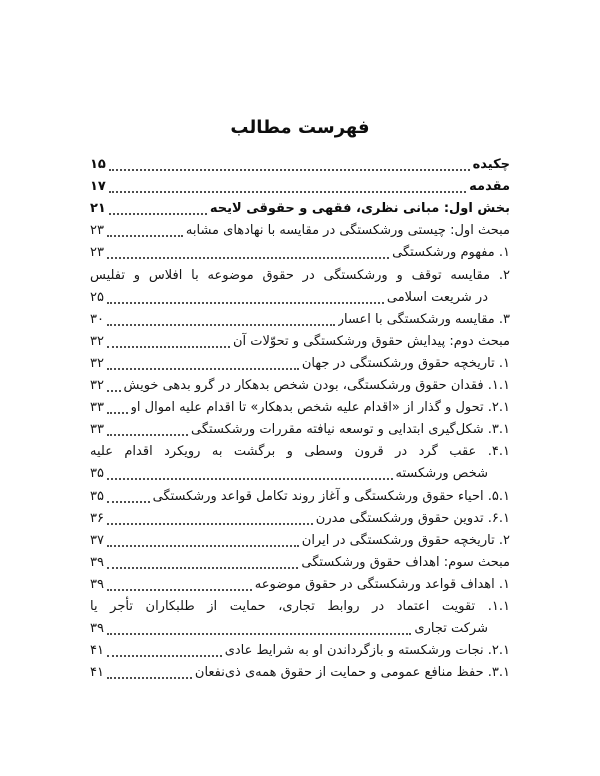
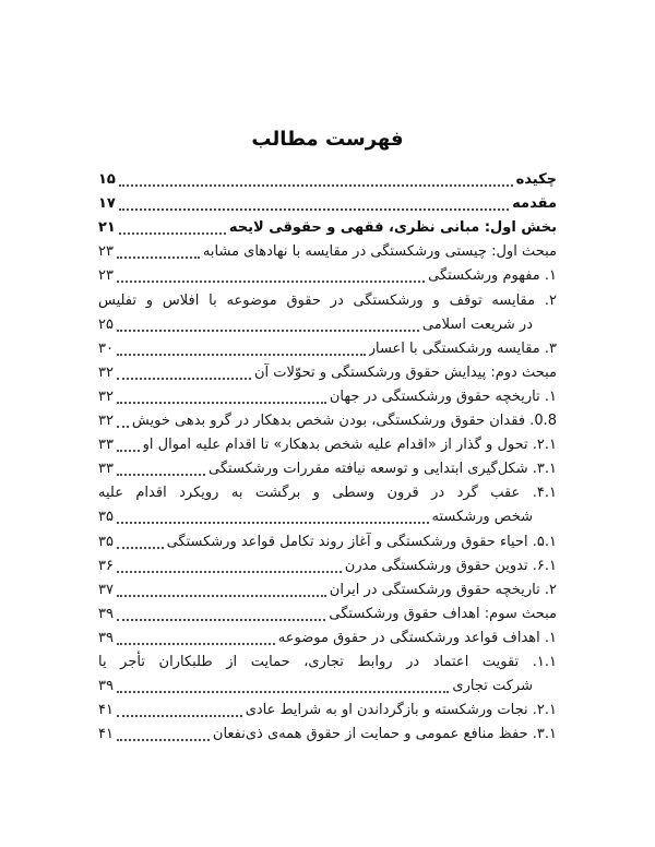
  فهرست مطالب
  چکیده
  ۱۵
  مقدمه
  ۱۷
  بخش اول: مبانی نظری، فقهی و حقوقی لایحه
  ۲۱
  مبحث اول: چیستی ورشکستگی در مقایسه با نهادهای مشابه
  ۲۳
  ۱. مفهوم ورشکستگی
  ۲۳
  ۲. مقایسه توقف و ورشکستگی در حقوق موضوعه با افلاس و تفلیس
  در شریعت اسلامی
  ۲۵
  ۳. مقایسه ورشکستگی با اعسار
  ۳۰
  مبحث دوم: پیدایش حقوق ورشکستگی و تحوّلات آن
  ۳۲
  ۱. تاریخچه حقوق ورشکستگی در جهان
  ۳۲
- ۱.۱. فقدان حقوق ورشکستگی، بودن شخص بدهکار در گرو بدهی خویش
+ 0.8. فقدان حقوق ورشکستگی، بودن شخص بدهکار در گرو بدهی خویش
  ۳۲
  ۲.۱. تحول و گذار از «اقدام علیه شخص بدهکار» تا اقدام علیه اموال او
  ۳۳
  ۳.۱. شکل‌گیری ابتدایی و توسعه نیافته مقررات ورشکستگی
  ۳۳
  ۴.۱. عقب گرد در قرون وسطی و برگشت به رویکرد اقدام علیه
  شخص ورشکسته
  ۳۵
  ۵.۱. احیاء حقوق ورشکستگی و آغاز روند تکامل قواعد ورشکستگی
  ۳۵
  ۶.۱. تدوین حقوق ورشکستگی مدرن
  ۳۶
  ۲. تاریخچه حقوق ورشکستگی در ایران
  ۳۷
  مبحث سوم: اهداف حقوق ورشکستگی
  ۳۹
  ۱. اهداف قواعد ورشکستگی در حقوق موضوعه
  ۳۹
  ۱.۱. تقویت اعتماد در روابط تجاری، حمایت از طلبکاران تأجر یا
  شرکت تجاری
  ۳۹
  ۲.۱. نجات ورشکسته و بازگرداندن او به شرایط عادی
  ۴۱
  ۳.۱. حفظ منافع عمومی و حمایت از حقوق همه‌ی ذی‌نفعان
  ۴۱
